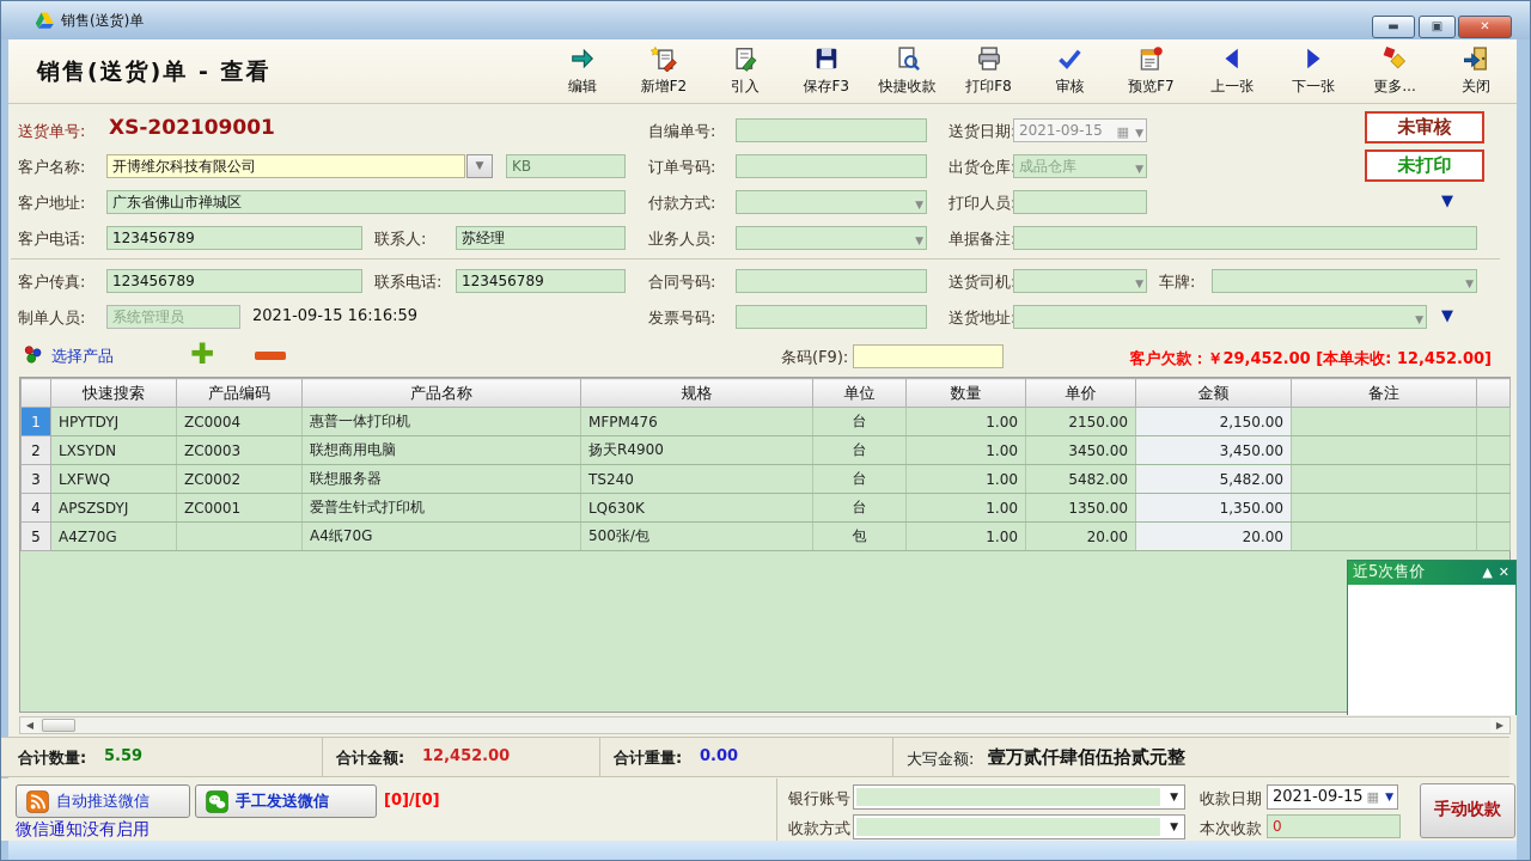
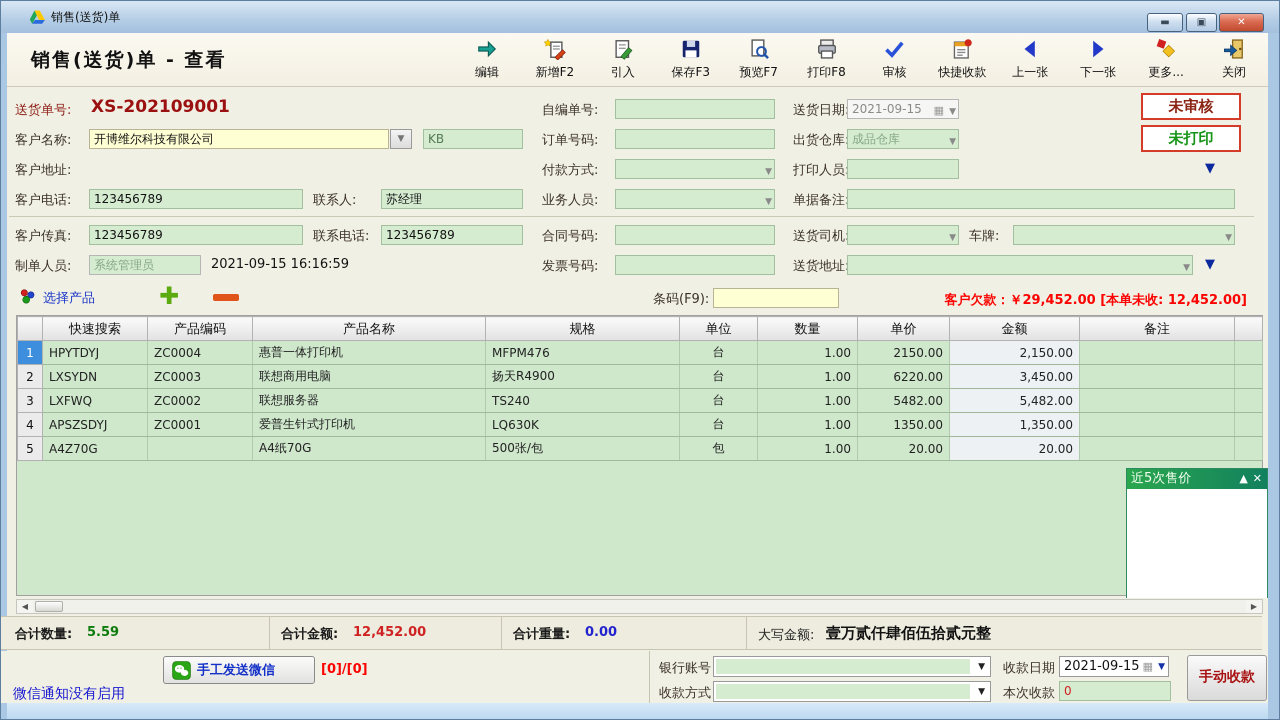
  销售(送货)单
  ▬
  ▣
  ✕
  销售(送货)单 - 查看
  编辑
  新增F2
  引入
  保存F3
- 快捷收款
+ 预览F7
  打印F8
  审核
- 预览F7
+ 快捷收款
  上一张
  下一张
  更多...
  关闭
  送货单号:
  XS-202109001
  自编单号:
  送货日期
  2021-09-15
  ▦
  ▼
  未审核
  客户名称:
  开博维尔科技有限公司
  ▼
  KB
  订单号码:
  出货仓库
  成品仓库
  ▼
  未打印
  客户地址:
- 广东省佛山市禅城区
  付款方式:
  ▼
  打印人员
  ▼
  客户电话:
  123456789
  联系人:
  苏经理
  业务人员:
  ▼
  单据备注
  客户传真:
  123456789
  联系电话:
  123456789
  合同号码:
  送货司机
  ▼
  车牌:
  ▼
  制单人员:
  系统管理员
  2021-09-15 16:16:59
  发票号码:
  送货地址
  ▼
  ▼
  选择产品
  ✚
  条码(F9):
  客户欠款：￥29,452.00 [本单未收: 12,452.00]
  	快速搜索	产品编码	产品名称	规格	单位	数量	单价	金额	备注
  1	HPYTDYJ	ZC0004	惠普一体打印机	MFPM476	台	1.00	2150.00	2,150.00
- 2	LXSYDN	ZC0003	联想商用电脑	扬天R4900	台	1.00	3450.00	3,450.00
+ 2	LXSYDN	ZC0003	联想商用电脑	扬天R4900	台	1.00	6220.00	3,450.00
  3	LXFWQ	ZC0002	联想服务器	TS240	台	1.00	5482.00	5,482.00
  4	APSZSDYJ	ZC0001	爱普生针式打印机	LQ630K	台	1.00	1350.00	1,350.00
  5	A4Z70G		A4纸70G	500张/包	包	1.00	20.00	20.00
  近5次售价
  ▲
  ✕
  ◀
  ▶
  合计数量:
  5.59
  合计金额:
  12,452.00
  合计重量:
  0.00
  大写金额:
  壹万贰仟肆佰伍拾贰元整
- 自动推送微信
  手工发送微信
  [0]/[0]
  微信通知没有启用
  银行账号
  ▼
  收款日期
  2021-09-15
  ▦
  ▼
  收款方式
  ▼
  本次收款
  0
  手动收款
